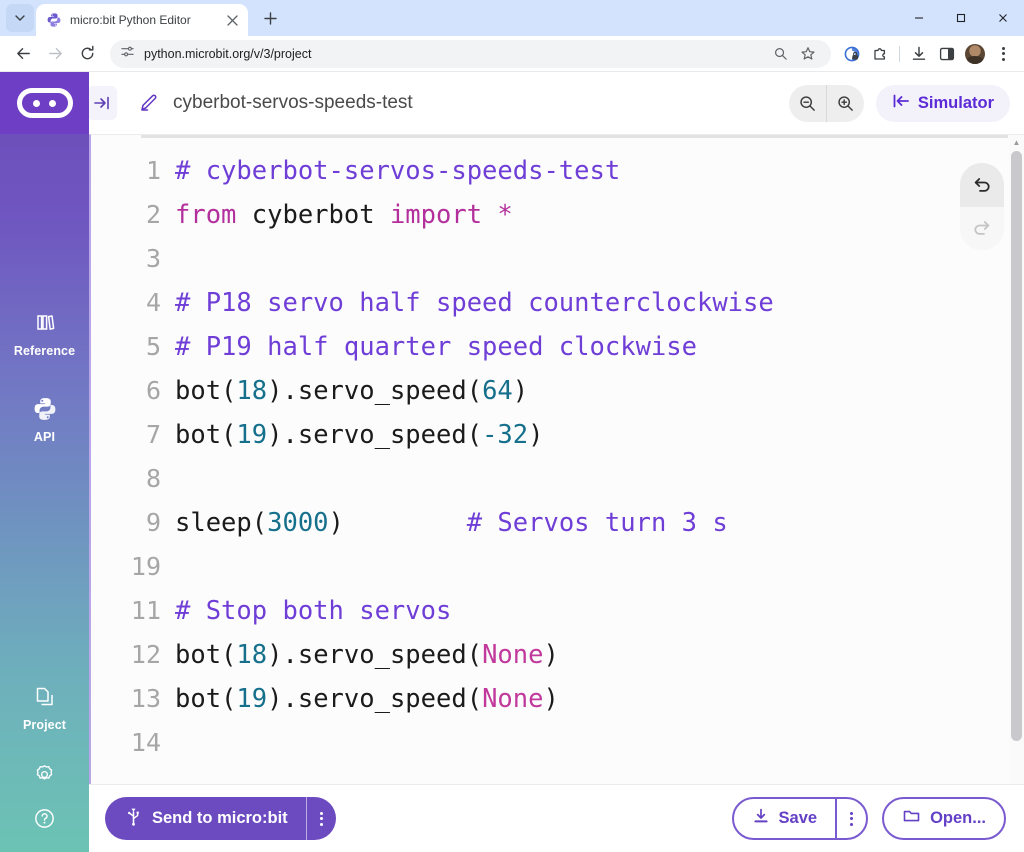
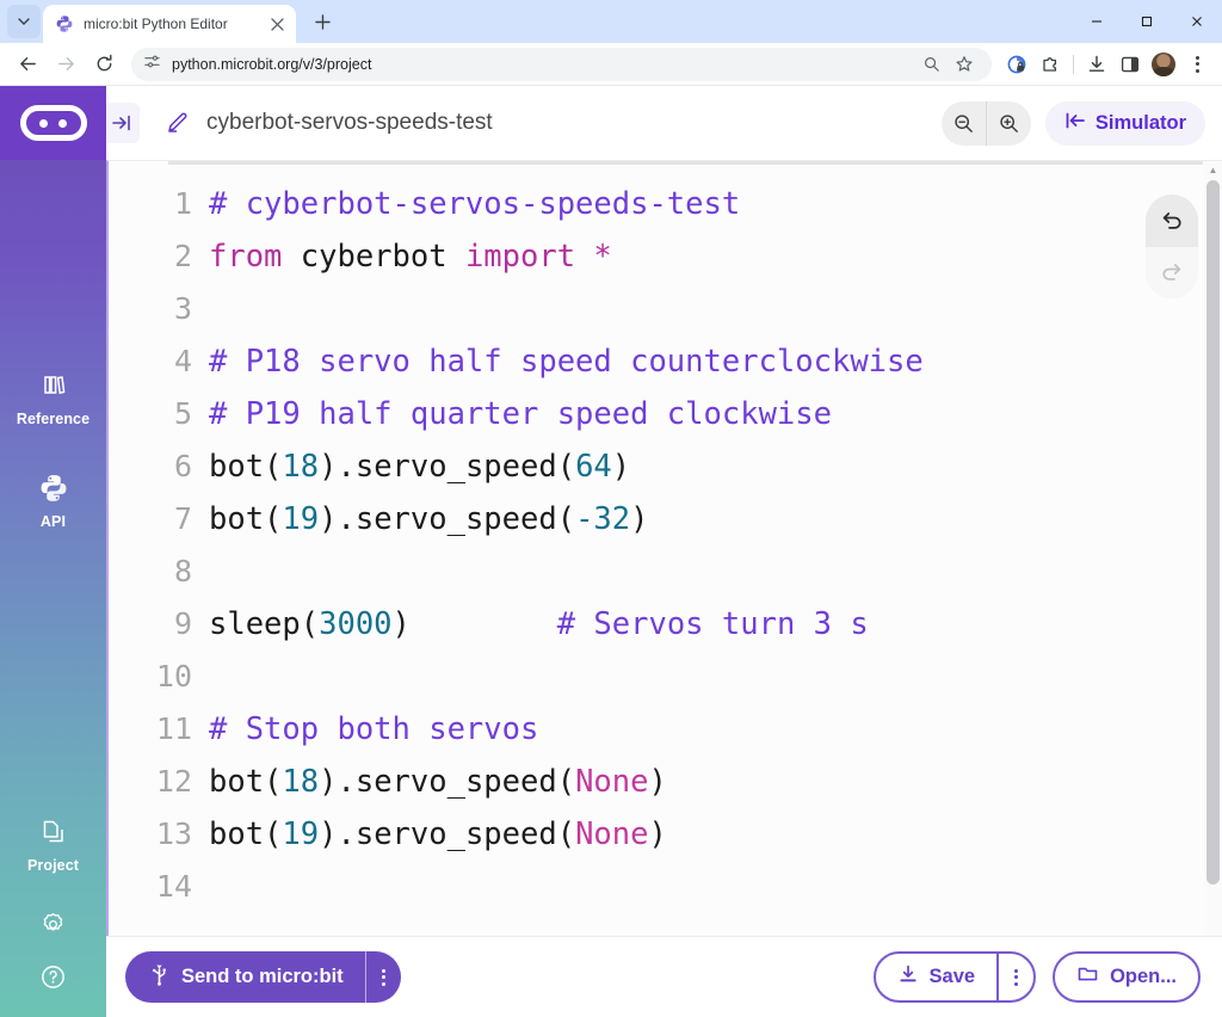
  micro:bit Python Editor
  python.microbit.org/v/3/project
  Reference
  API
  Project
  cyberbot-servos-speeds-test
  Simulator
  1
  # cyberbot-servos-speeds-test
  2
  from cyberbot import *
  3
  4
  # P18 servo half speed counterclockwise
  5
  # P19 half quarter speed clockwise
  6
  bot(18).servo_speed(64)
  7
  bot(19).servo_speed(-32)
  8
  9
  sleep(3000) # Servos turn 3 s
- 19
+ 10
  11
  # Stop both servos
  12
  bot(18).servo_speed(None)
  13
  bot(19).servo_speed(None)
  14
  ▲
  Send to micro:bit
  Save
  Open...
